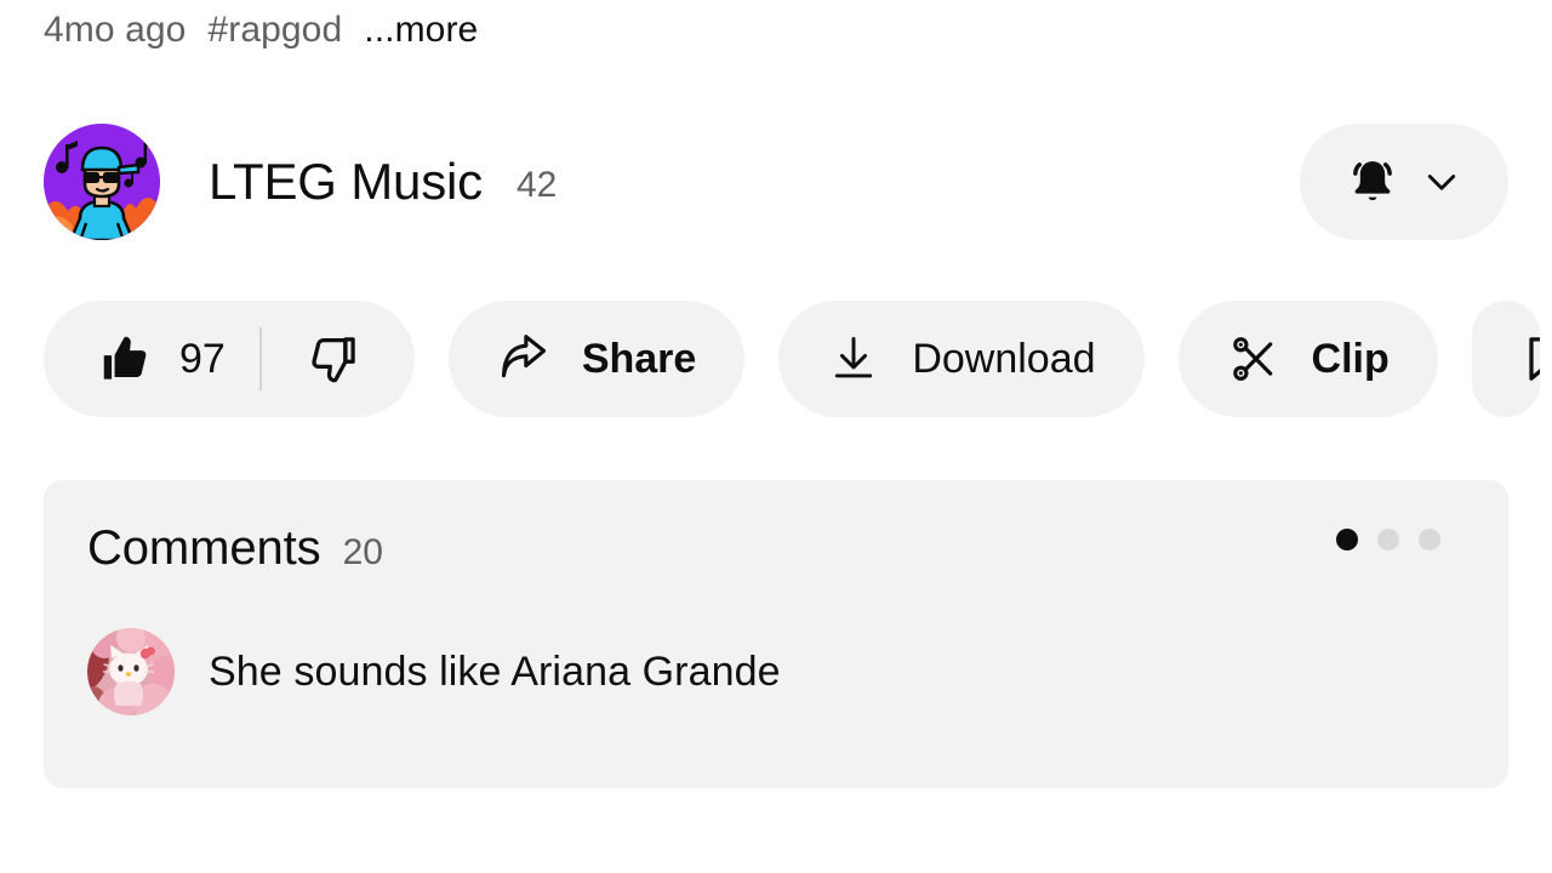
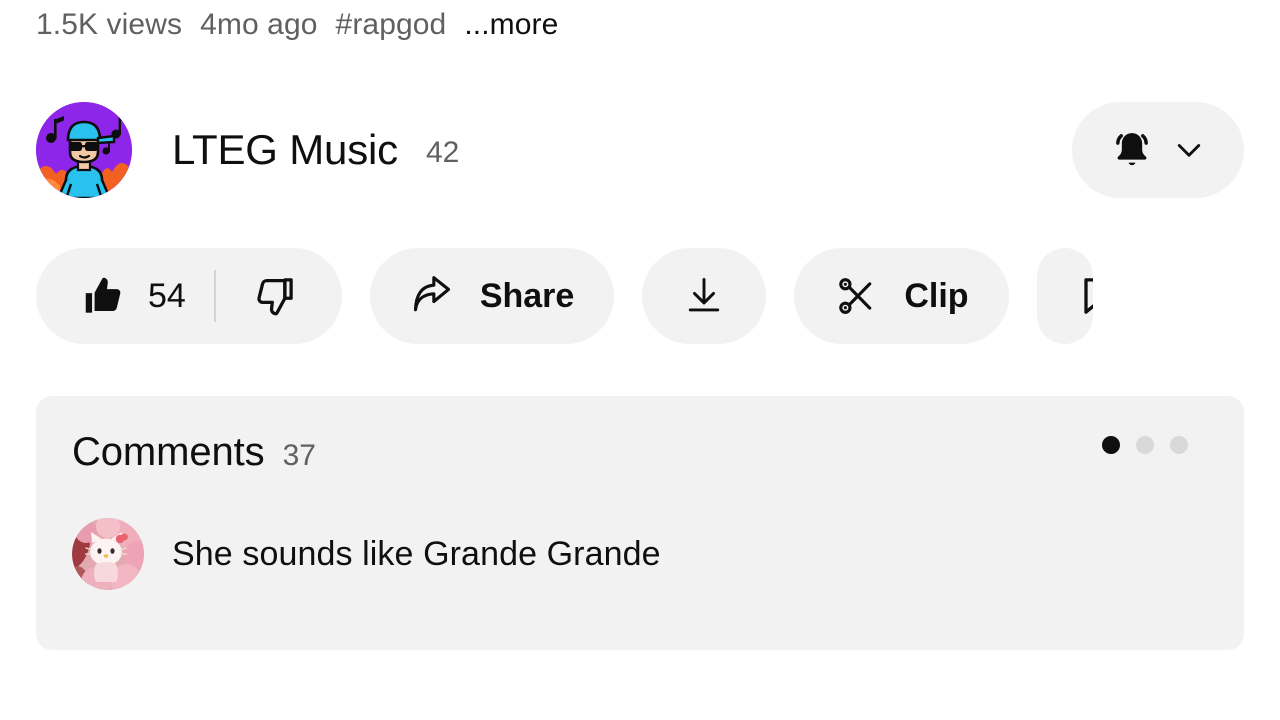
+ 1.5K views
  4mo ago
  #rapgod
  ...more
  LTEG Music
  42
- 97
+ 54
  Share
- Download
  Clip
  Comments
- 20
+ 37
- She sounds like Ariana Grande
+ She sounds like Grande Grande
